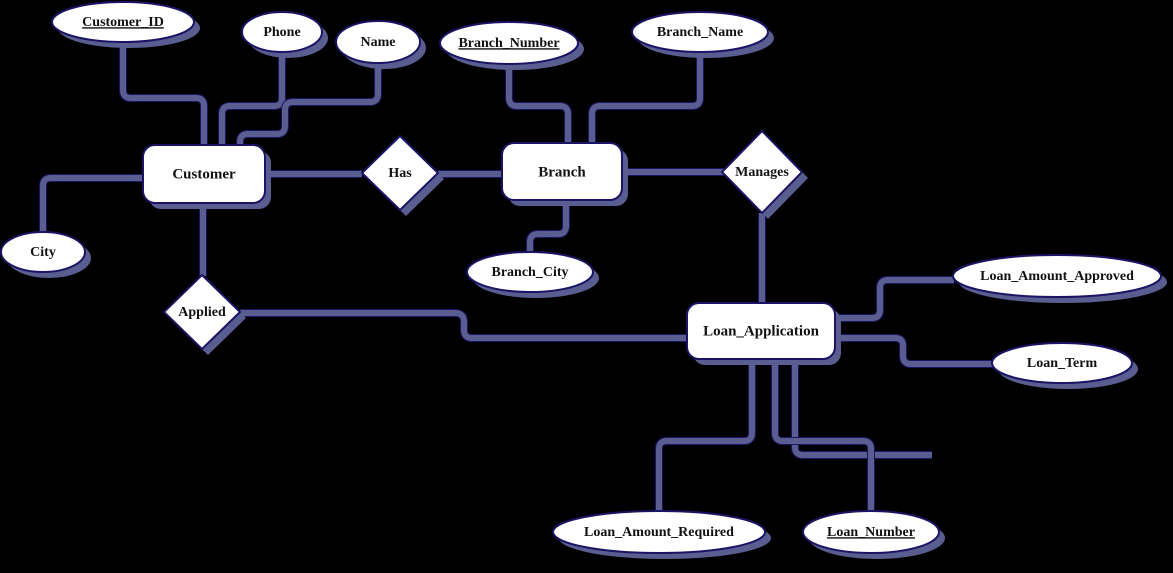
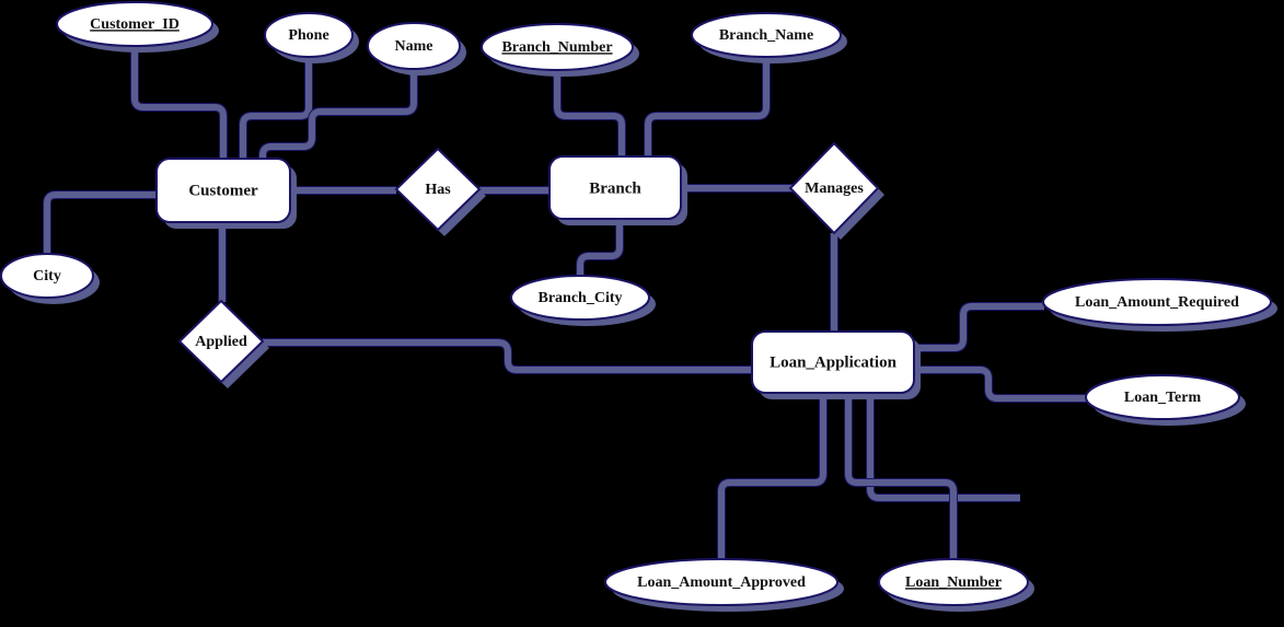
  Customer
  Branch
  Loan_Application
  Has
  Manages
  Applied
  Customer_ID
  Phone
  Name
  City
  Branch_Number
  Branch_Name
  Branch_City
- Loan_Amount_Approved
+ Loan_Amount_Required
  Loan_Term
  Loan_Number
- Loan_Amount_Required
+ Loan_Amount_Approved
